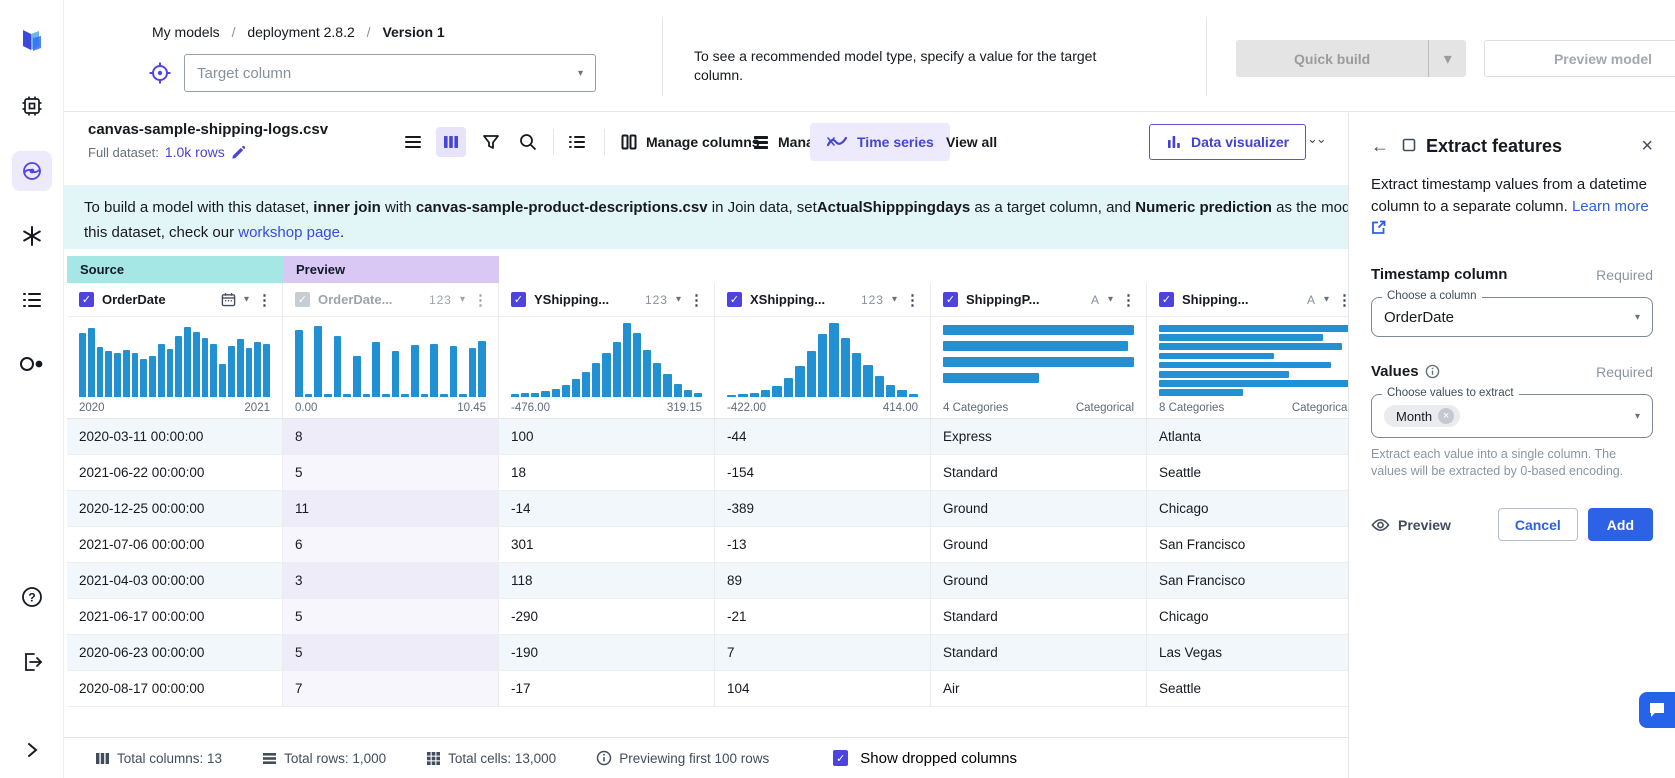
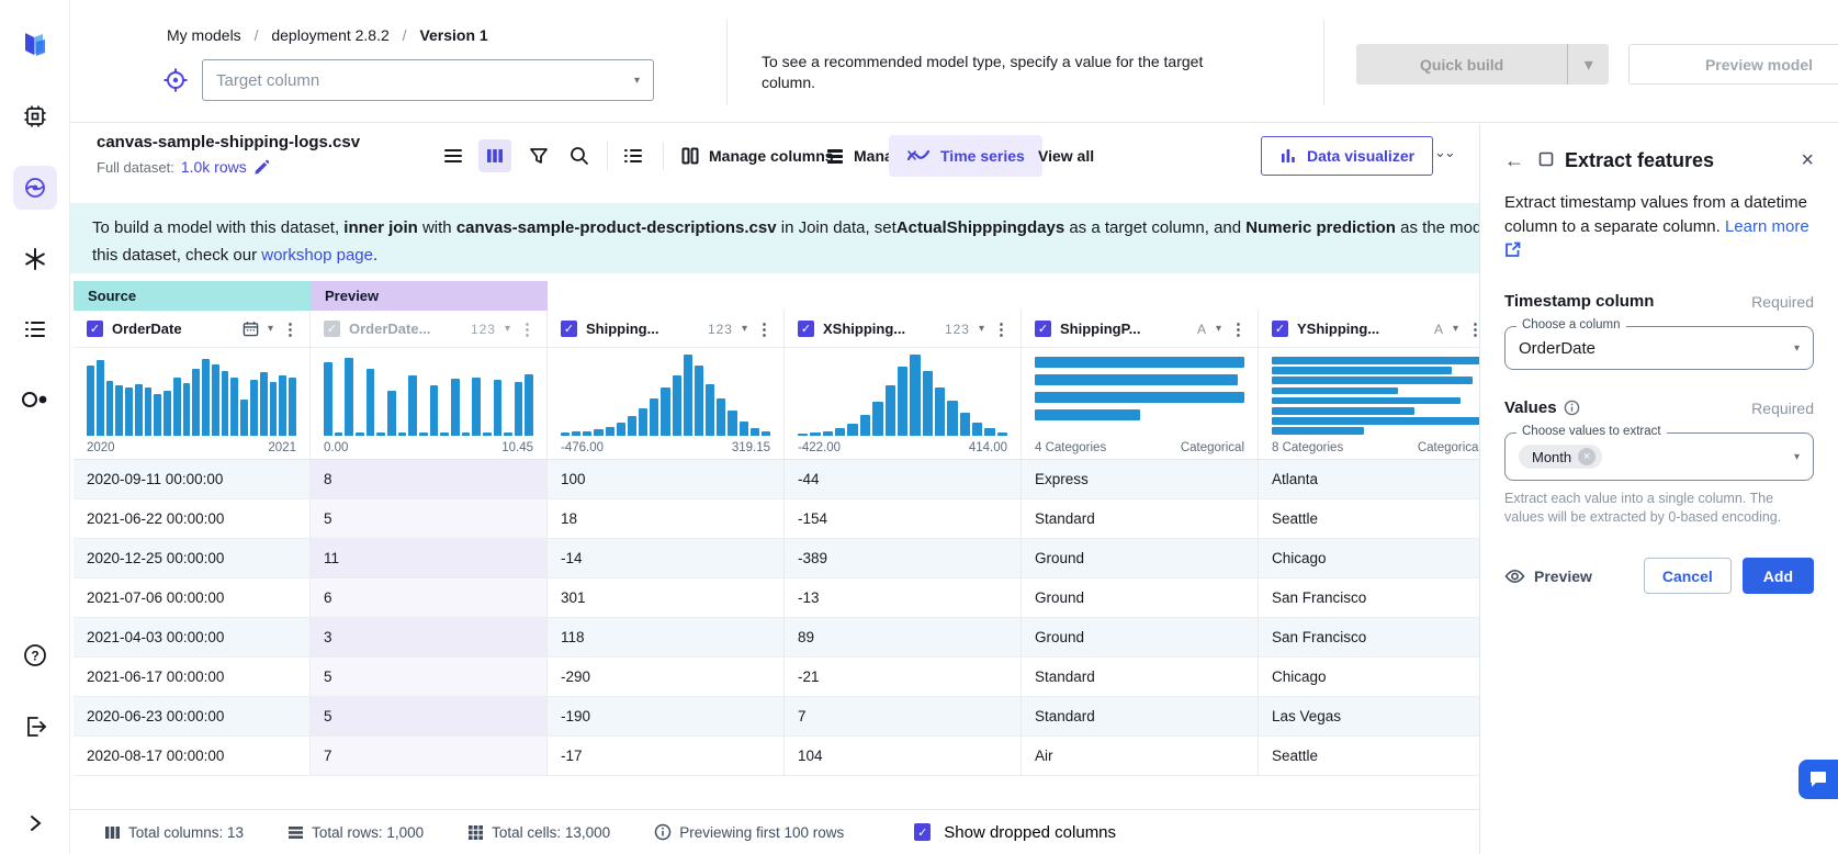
  ?
  My models / deployment 2.8.2 / Version 1
  Target column
  ▾
  To see a recommended model type, specify a value for the target column.
  Quick build
  ▾
  Preview model
  canvas-sample-shipping-logs.csv
  Full dataset:
  1.0k rows
  Manage column
  Time series
  View all
  Data visualizer
  ⌄⌄
  To build a model with this dataset, inner join with canvas-sample-product-descriptions.csv in Join data, setActualShipppingdays as a target column, and Numeric prediction as the mod
  this dataset, check our workshop page.
  Source
  Preview
  ✓
  OrderDate
  ▾
  ⋮
  ✓
  OrderDate...
  123
  ▾
  ⋮
  ✓
- YShipping...
+ Shipping...
  123
  ▾
  ⋮
  ✓
  XShipping...
  123
  ▾
  ⋮
  ✓
  ShippingP...
  A
  ▾
  ⋮
  ✓
- Shipping...
+ YShipping...
  A
  ▾
  ⋮
  2020
  2021
  0.00
  10.45
  -476.00
  319.15
  -422.00
  414.00
  4 Categories
  Categorical
  8 Categories
  Categorica
- 2020-03-11 00:00:00
+ 2020-09-11 00:00:00
  8
  100
  -44
  Express
  Atlanta
  2021-06-22 00:00:00
  5
  18
  -154
  Standard
  Seattle
  2020-12-25 00:00:00
  11
  -14
  -389
  Ground
  Chicago
  2021-07-06 00:00:00
  6
  301
  -13
  Ground
  San Francisco
  2021-04-03 00:00:00
  3
  118
  89
  Ground
  San Francisco
  2021-06-17 00:00:00
  5
  -290
  -21
  Standard
  Chicago
  2020-06-23 00:00:00
  5
  -190
  7
  Standard
  Las Vegas
  2020-08-17 00:00:00
  7
  -17
  104
  Air
  Seattle
  Total columns: 13
  Total rows: 1,000
  Total cells: 13,000
  Previewing first 100 rows
  ✓
  Show dropped columns
  ←
  Extract features
  ×
  Extract timestamp values from a datetime column to a separate column. Learn more
  Timestamp column
  Required
  Choose a column
  OrderDate
  ▾
  Values
  Required
  Choose values to extract
  Month
  ×
  ▾
  Extract each value into a single column. The values will be extracted by 0-based encoding.
  Preview
  Cancel
  Add
